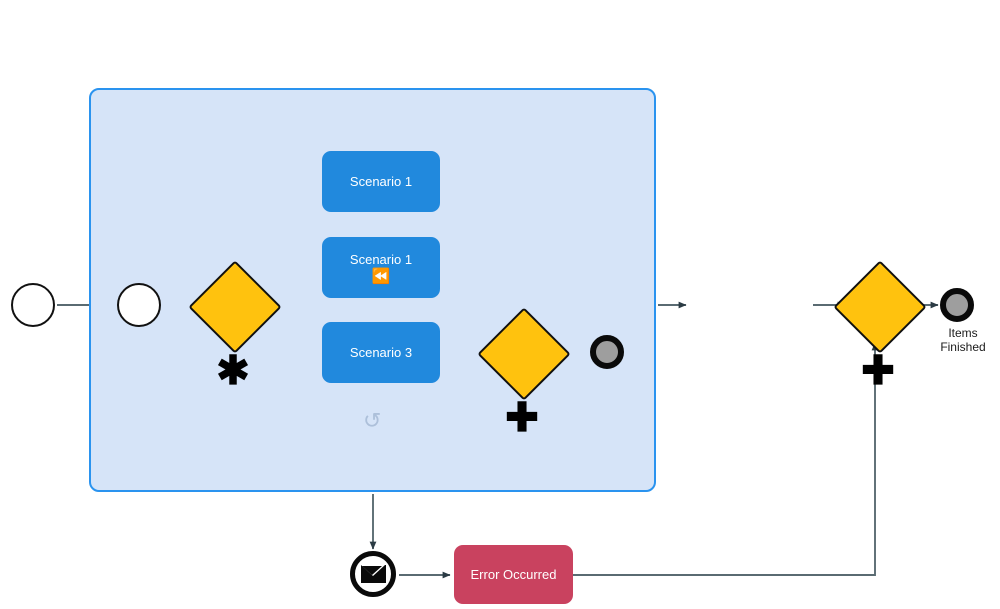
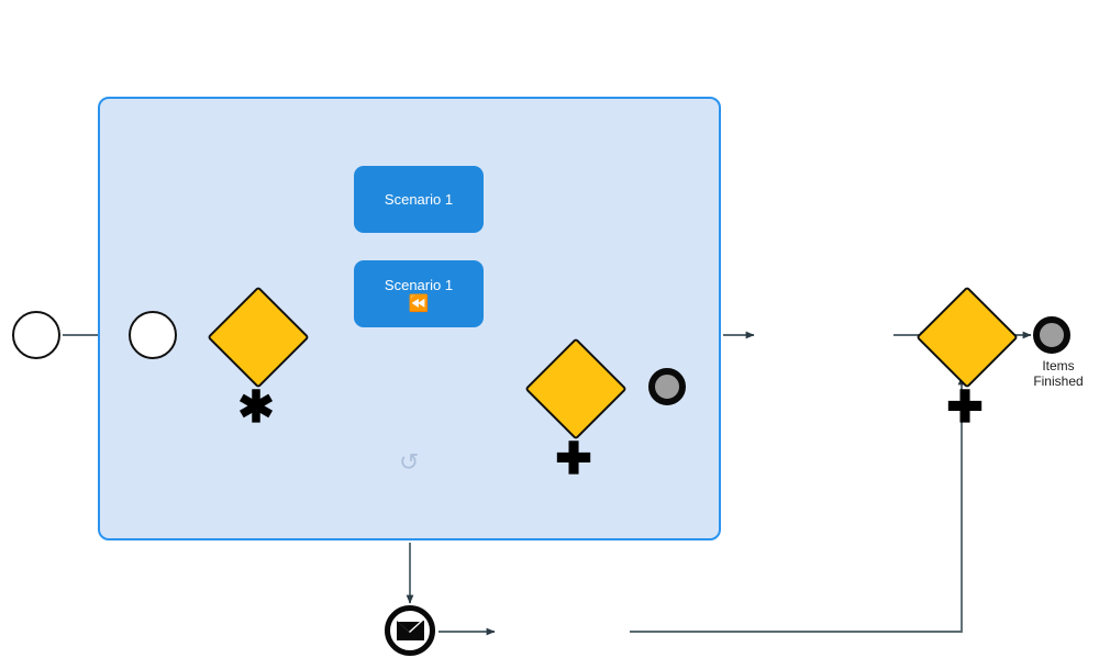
  ↺
  Items
  Finished
  ✱
  ✚
  ✚
  Scenario 1
  Scenario 1
  ⏪
- Scenario 3
- Error Occurred
